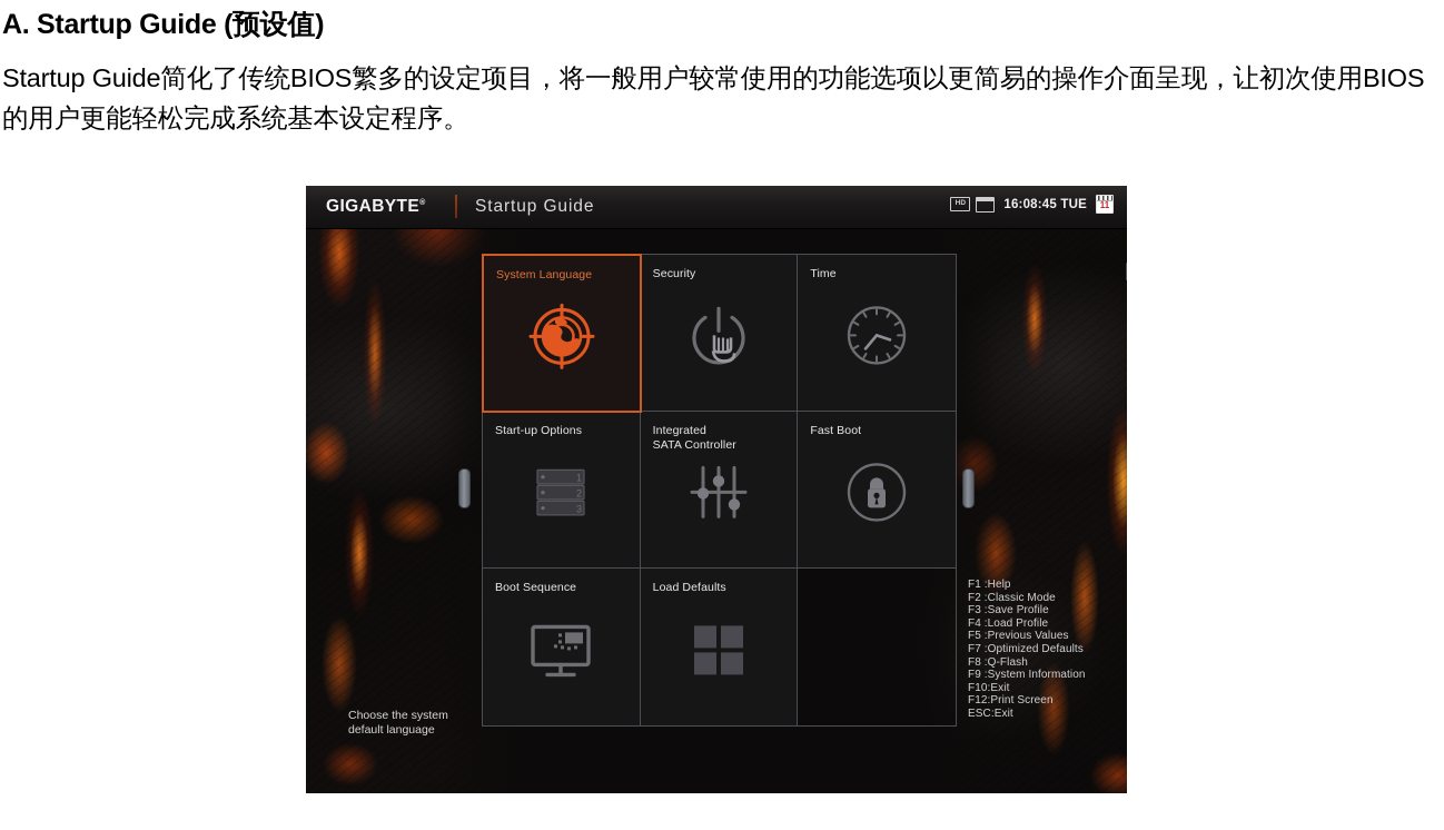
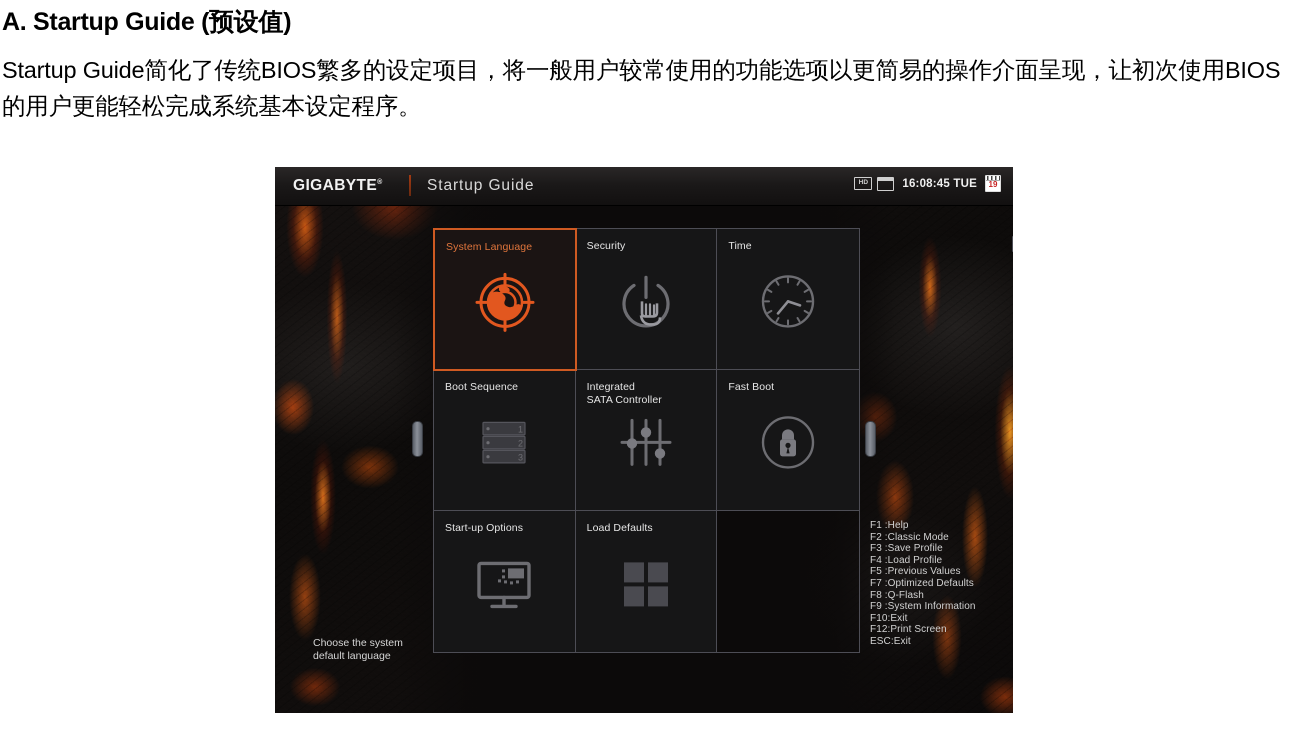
  A. Startup Guide (预设值)
  Startup Guide简化了传统BIOS繁多的设定项目，将一般用户较常使用的功能选项以更简易的操作介面呈现，让初次使用BIOS的用户更能轻松完成系统基本设定程序。
  GIGABYTE
  Startup Guide
  16:08:45 TUE
- 11
+ 19
  System Language
  Security
  Time
- Start-up Options
+ Boot Sequence
  1
  2
  3
  Integrated
  SATA Controller
  Fast Boot
- Boot Sequence
+ Start-up Options
  Load Defaults
  F1 :Help
  F2 :Classic Mode
  F3 :Save Profile
  F4 :Load Profile
  F5 :Previous Values
  F7 :Optimized Defaults
  F8 :Q-Flash
  F9 :System Information
  F10:Exit
  F12:Print Screen
  ESC:Exit
  Choose the system
  default language
